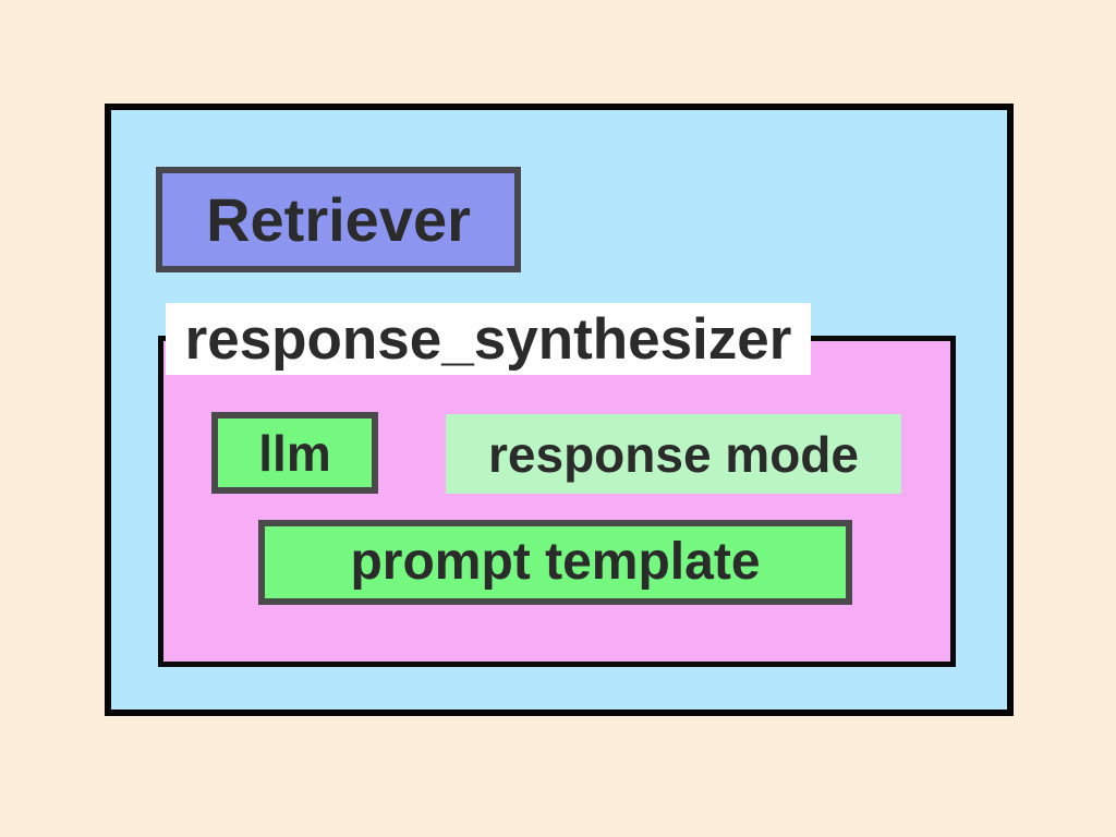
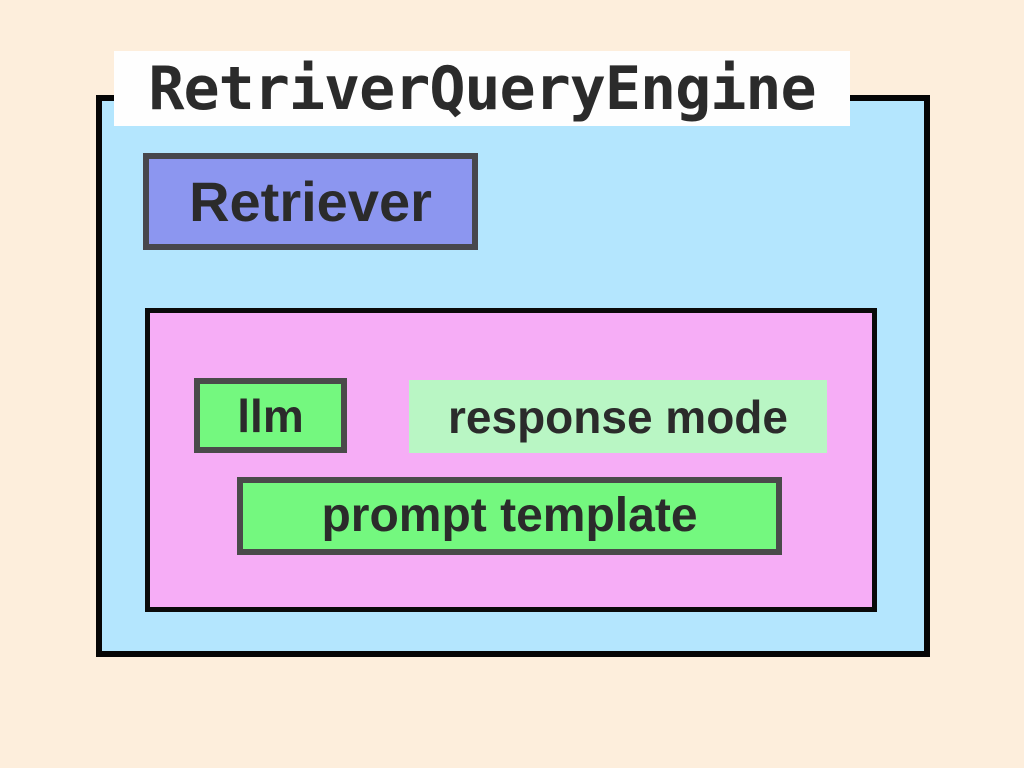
+ RetriverQueryEngine
  Retriever
- response_synthesizer
  llm
  response mode
  prompt template
